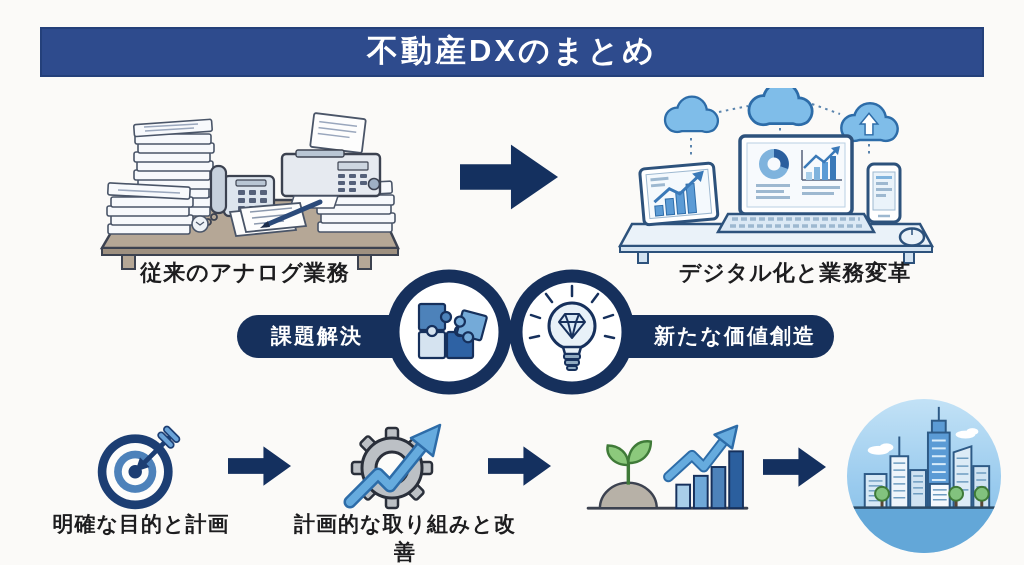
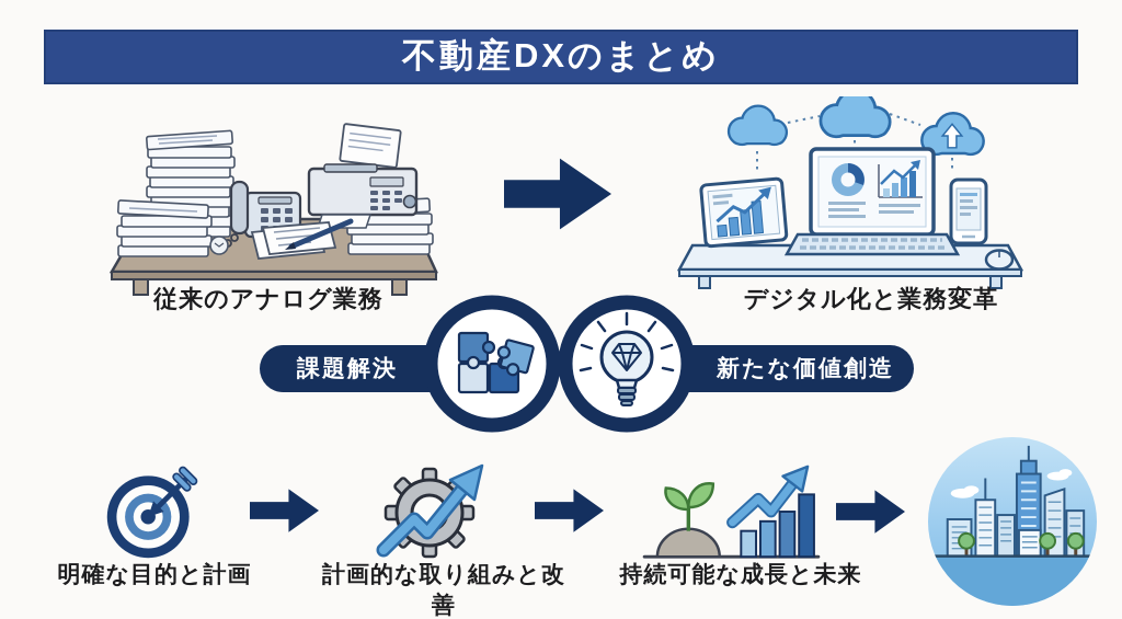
  不動産DXのまとめ
  従来のアナログ業務
  デジタル化と業務変革
  課題解決
  新たな価値創造
  明確な目的と計画
  計画的な取り組みと改善
+ 持続可能な成長と未来
